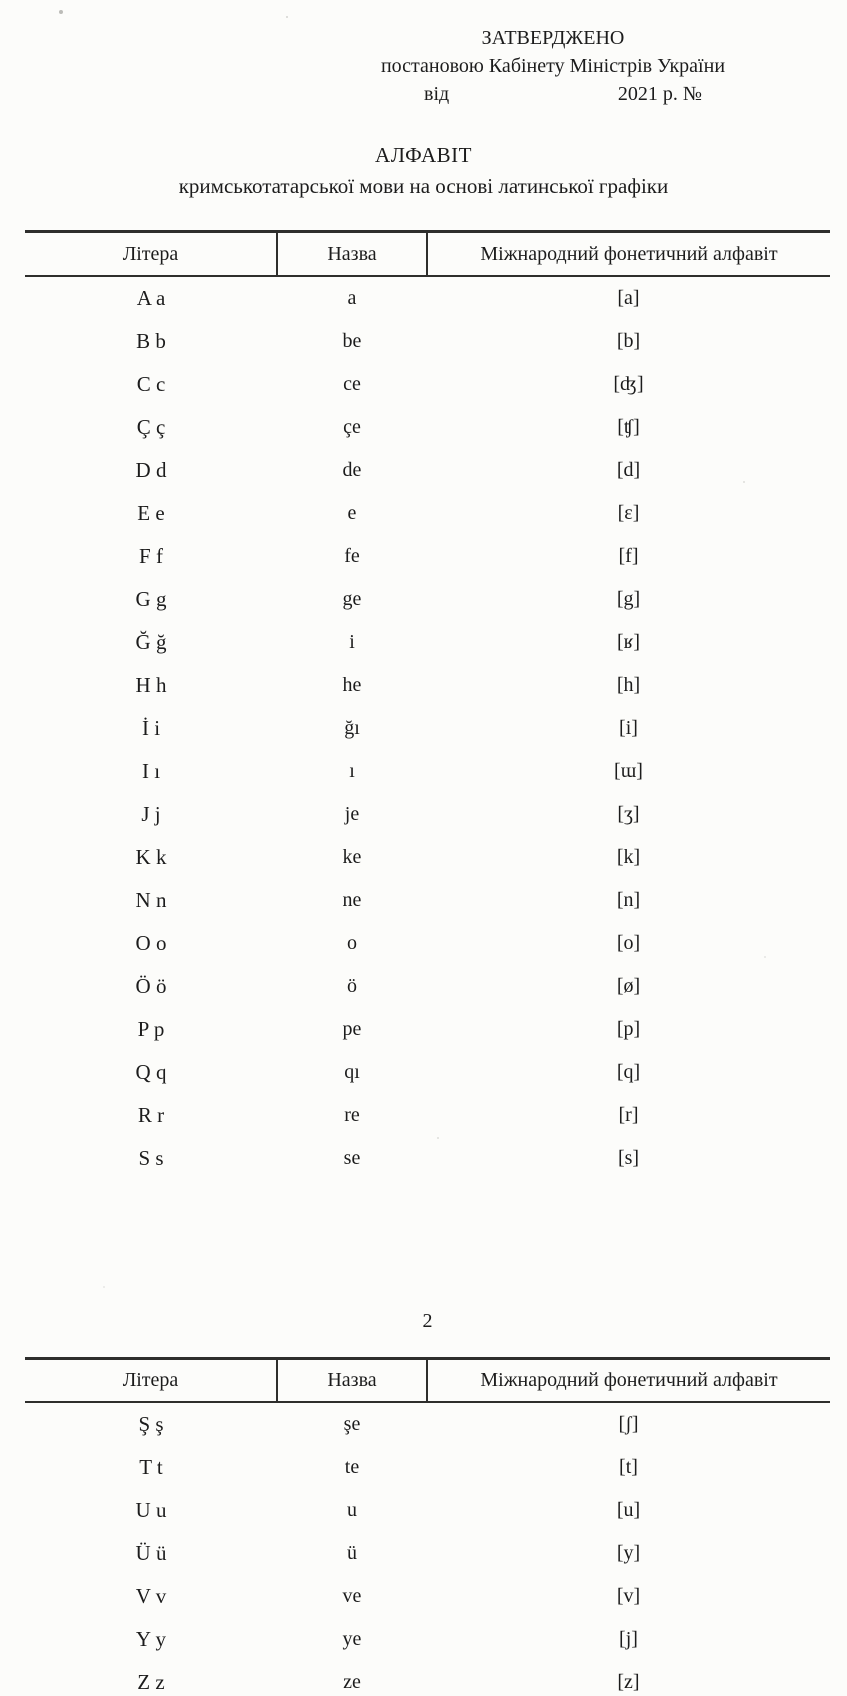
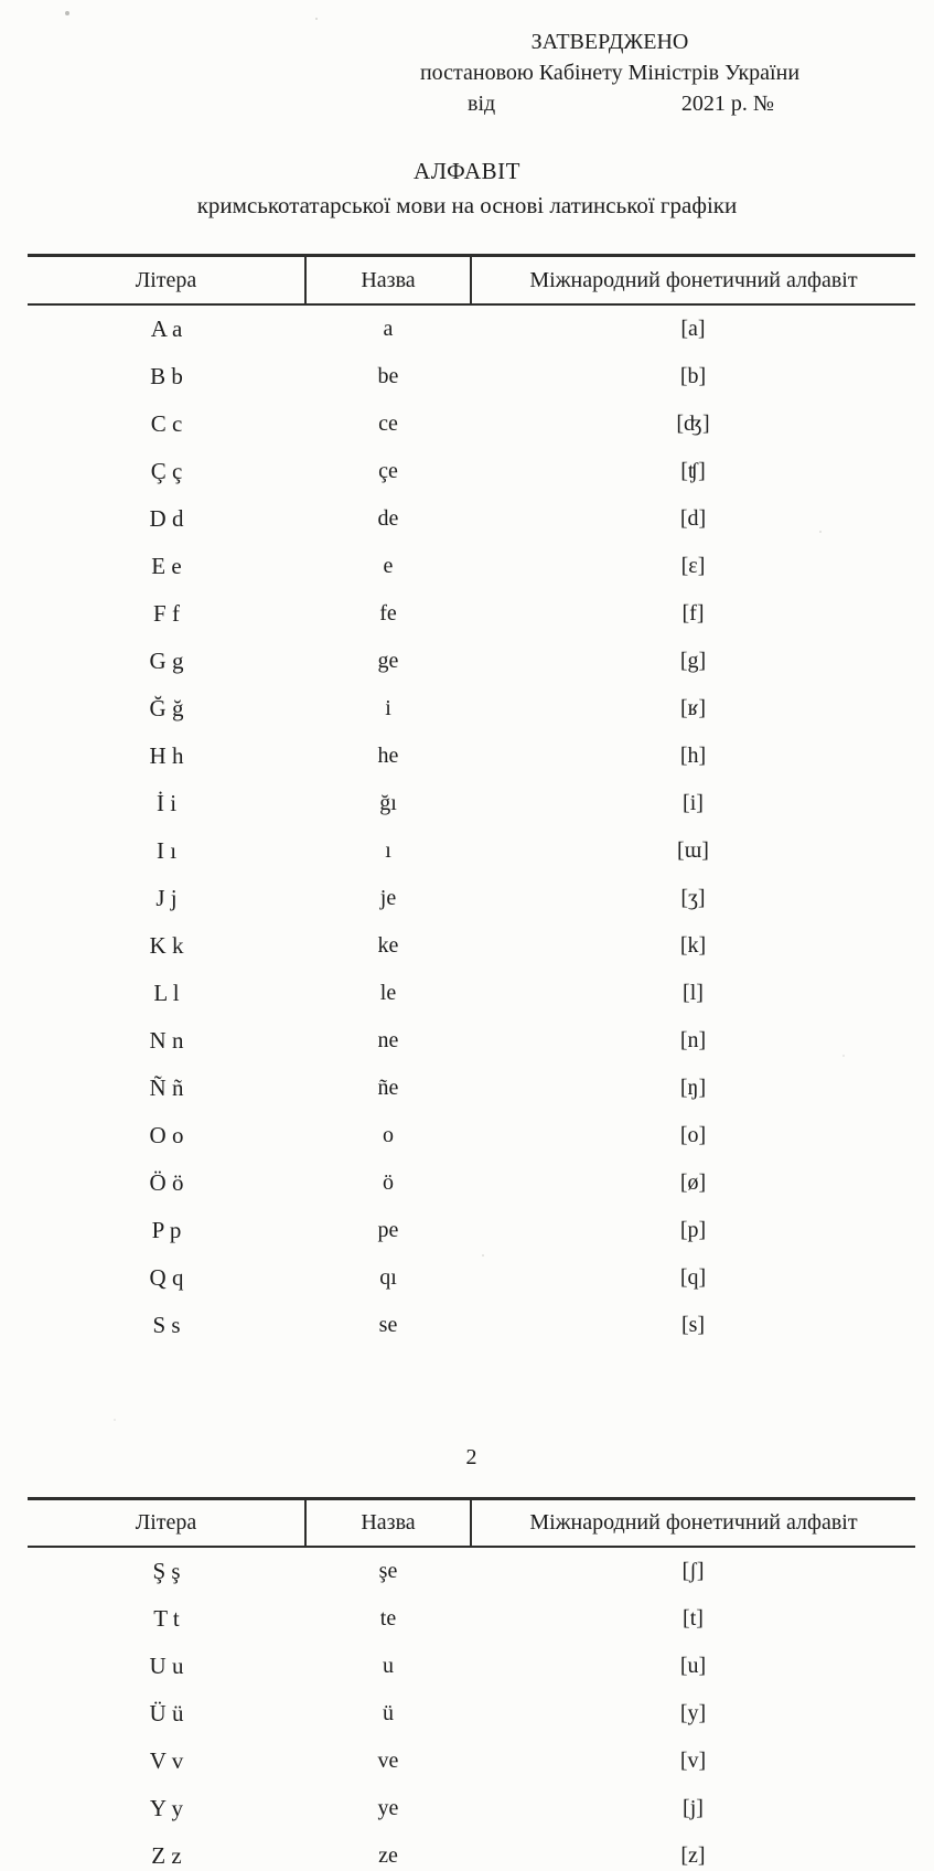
  ЗАТВЕРДЖЕНО
  постановою Кабінету Міністрів України
  від
  2021 р. №
  АЛФАВІТ
  кримськотатарської мови на основі латинської графіки
  Літера	Назва	Міжнародний фонетичний алфавіт
  A a	a	[a]
  B b	be	[b]
  C c	ce	[ʤ]
  Ç ç	çe	[ʧ]
  D d	de	[d]
  E e	e	[ɛ]
  F f	fe	[f]
  G g	ge	[g]
  Ğ ğ	i	[ʁ]
  H h	he	[h]
  İ i	ğı	[i]
  I ı	ı	[ɯ]
  J j	je	[ʒ]
  K k	ke	[k]
+ L l	le	[l]
  N n	ne	[n]
+ Ñ ñ	ñe	[ŋ]
  O o	o	[o]
  Ö ö	ö	[ø]
  P p	pe	[p]
  Q q	qı	[q]
- R r	re	[r]
  S s	se	[s]
  2
  Літера	Назва	Міжнародний фонетичний алфавіт
  Ş ş	şe	[ʃ]
  T t	te	[t]
  U u	u	[u]
  Ü ü	ü	[y]
  V v	ve	[v]
  Y y	ye	[j]
  Z z	ze	[z]
